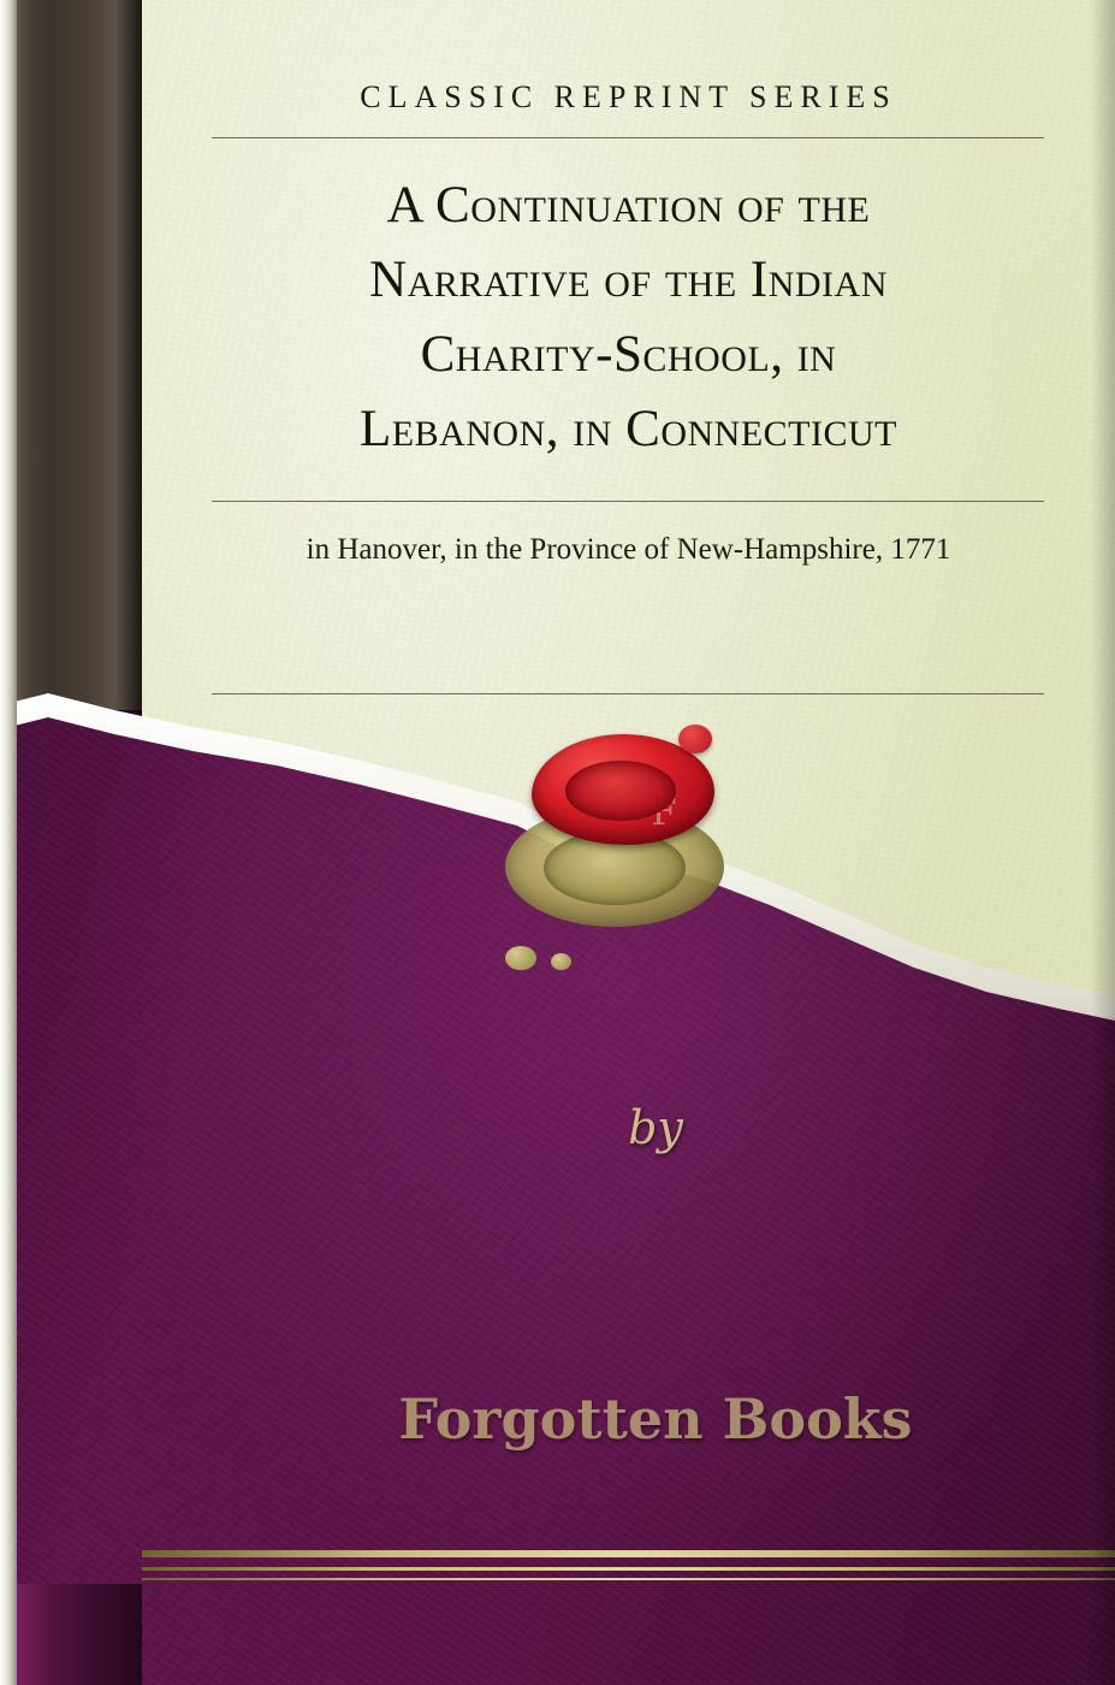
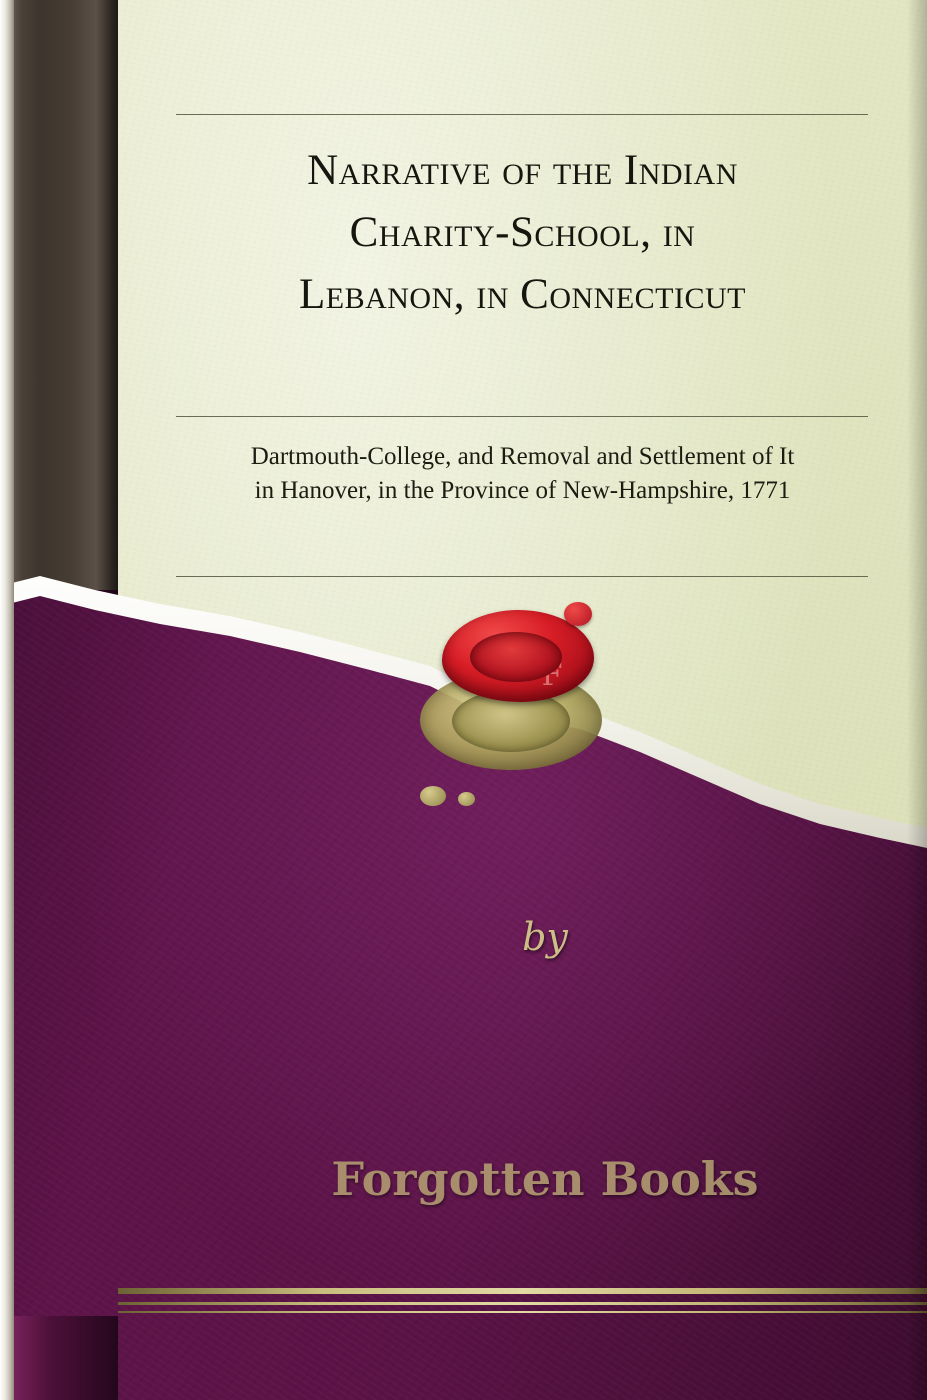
- CLASSIC REPRINT SERIES
- A Continuation of the
  Narrative of the Indian
  Charity-School, in
  Lebanon, in Connecticut
+ Dartmouth-College, and Removal and Settlement of It
  in Hanover, in the Province of New-Hampshire, 1771
  F
  by
  Forgotten Books
